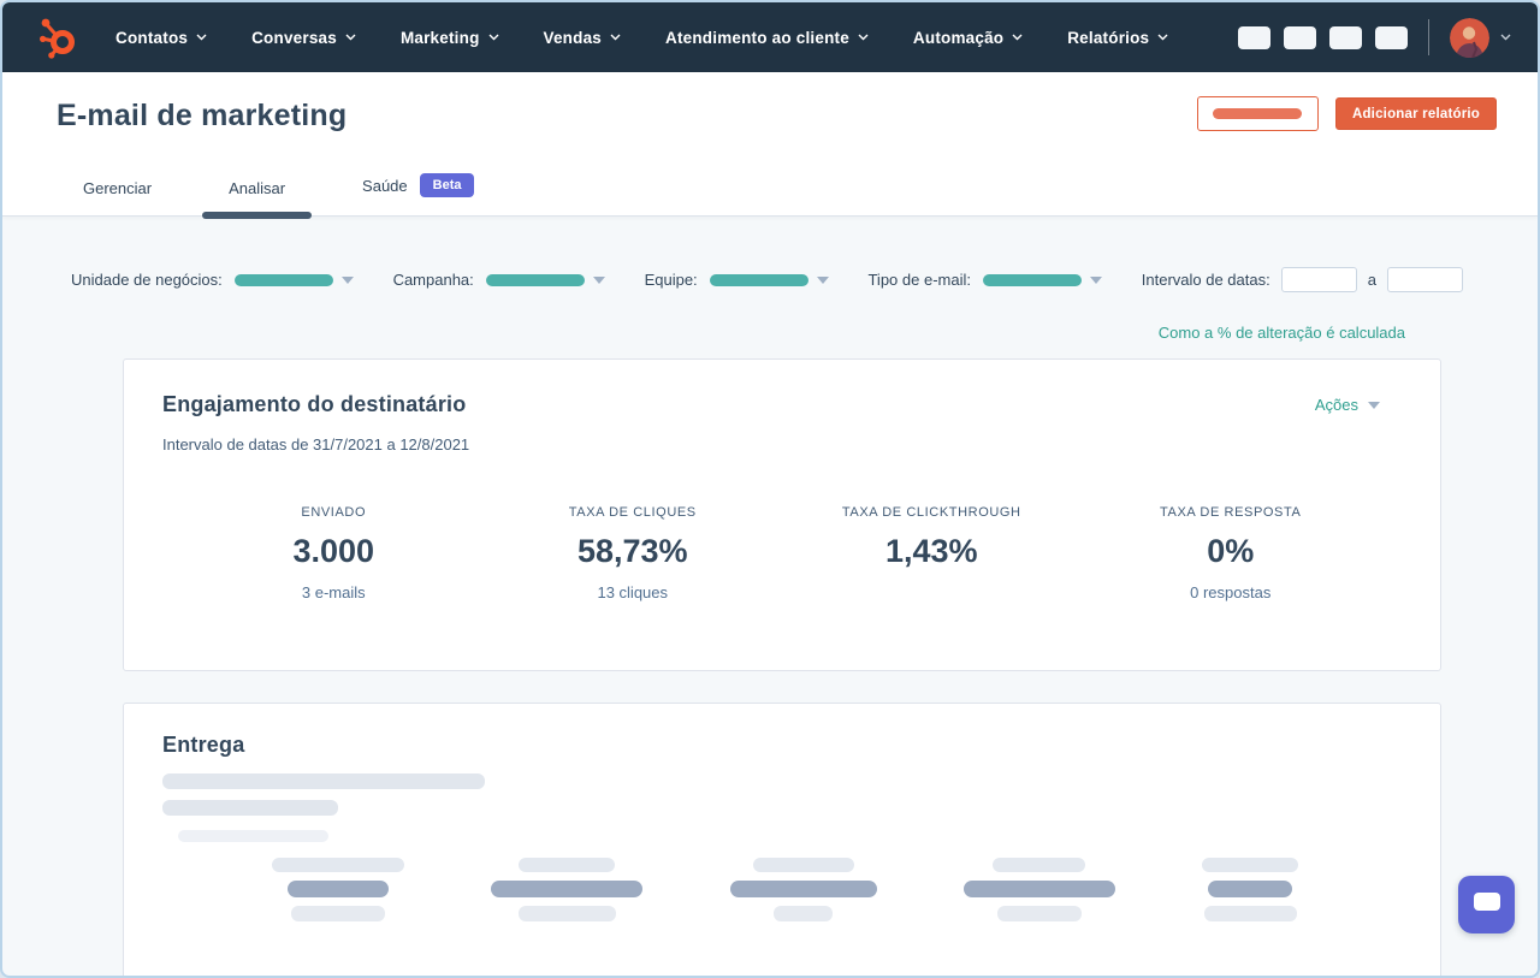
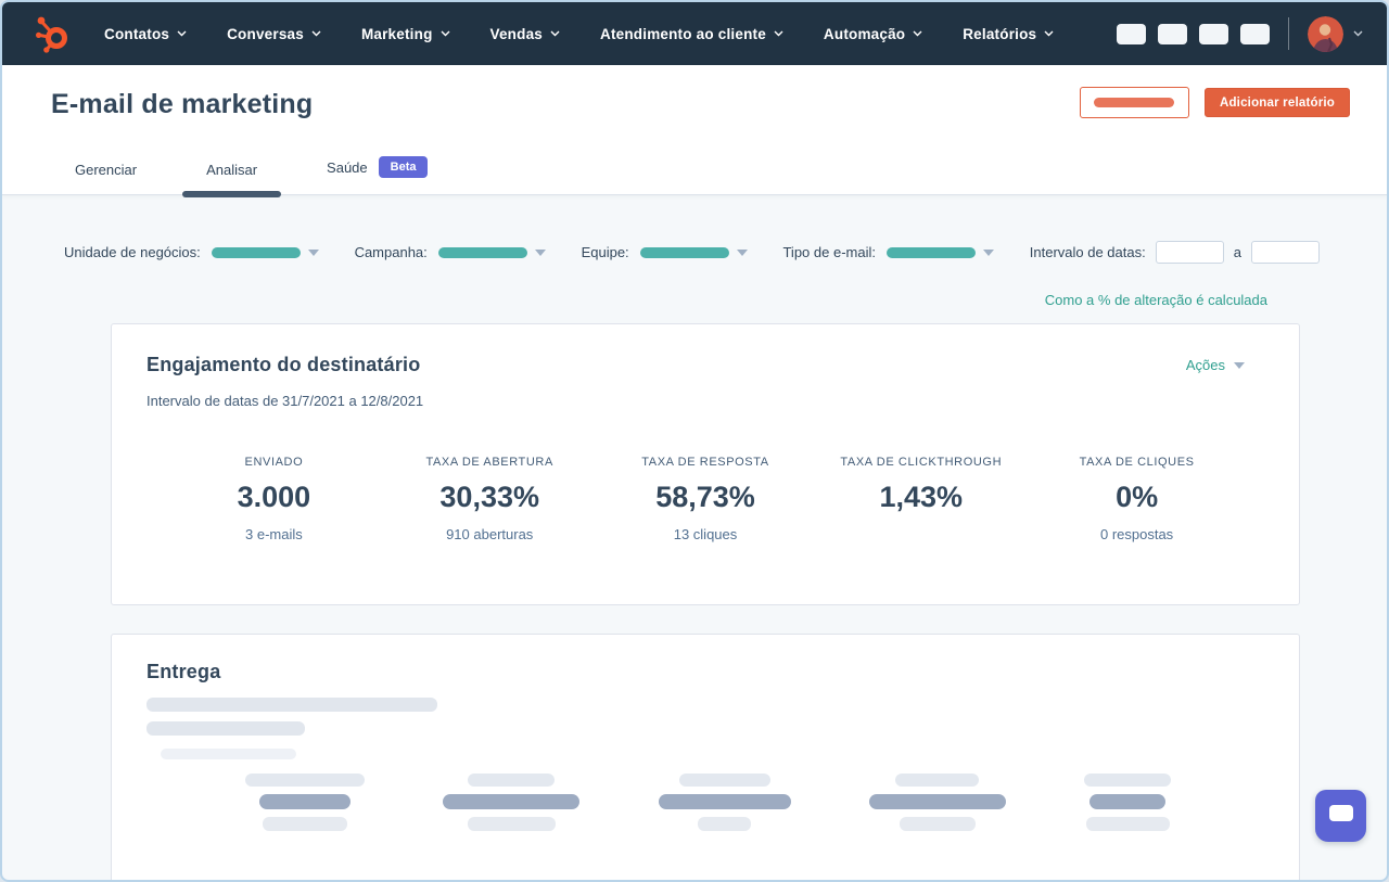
  Contatos
  Conversas
  Marketing
  Vendas
  Atendimento ao cliente
  Automação
  Relatórios
  E-mail de marketing
  Adicionar relatório
  Gerenciar
  Analisar
  Saúde
  Beta
  Unidade de negócios:
  Campanha:
  Equipe:
  Tipo de e-mail:
  Intervalo de datas:
  a
  Como a % de alteração é calculada
  Engajamento do destinatário
  Ações
  Intervalo de datas de 31/7/2021 a 12/8/2021
  ENVIADO
  3.000
  3 e-mails
+ TAXA DE ABERTURA
+ 30,33%
+ 910 aberturas
- TAXA DE CLIQUES
+ TAXA DE RESPOSTA
  58,73%
  13 cliques
  TAXA DE CLICKTHROUGH
  1,43%
- TAXA DE RESPOSTA
+ TAXA DE CLIQUES
  0%
  0 respostas
  Entrega
